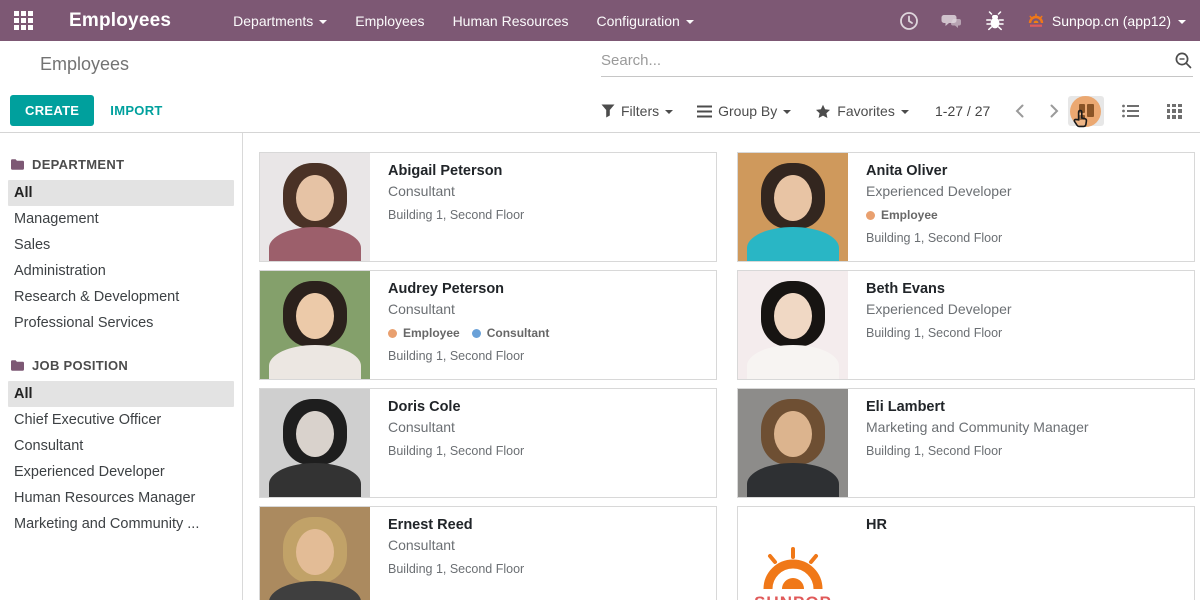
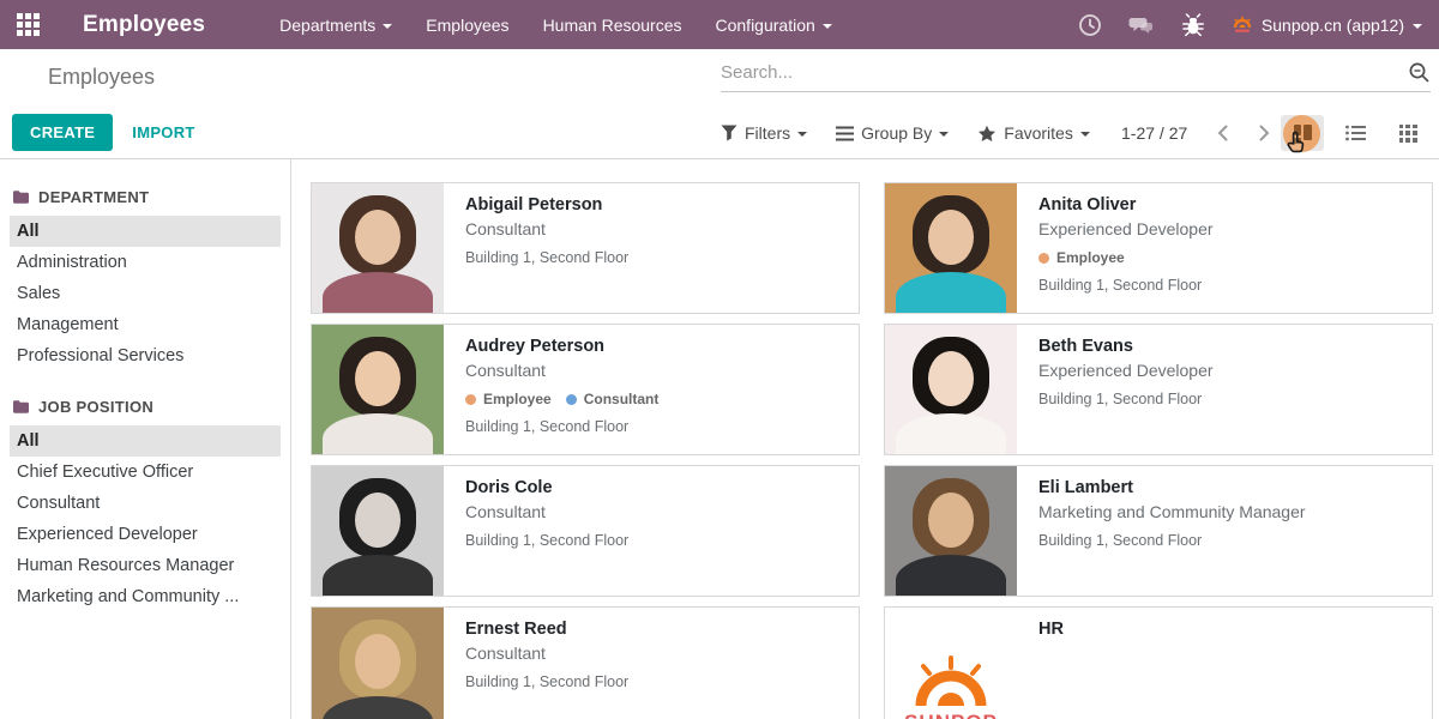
  Employees
  Departments
  Employees
  Human Resources
  Configuration
  Sunpop.cn (app12)
  Employees
  Search...
  CREATE
  IMPORT
  Filters
  Group By
  Favorites
  1-27 / 27
  DEPARTMENT
  All
- Management
+ Administration
  Sales
- Administration
+ Management
- Research & Development
  Professional Services
  JOB POSITION
  All
  Chief Executive Officer
  Consultant
  Experienced Developer
  Human Resources Manager
  Marketing and Community ...
  Abigail Peterson
  Consultant
  Building 1, Second Floor
  Anita Oliver
  Experienced Developer
  Employee
  Building 1, Second Floor
  Audrey Peterson
  Consultant
  Employee
  Consultant
  Building 1, Second Floor
  Beth Evans
  Experienced Developer
  Building 1, Second Floor
  Doris Cole
  Consultant
  Building 1, Second Floor
  Eli Lambert
  Marketing and Community Manager
  Building 1, Second Floor
  Ernest Reed
  Consultant
  Building 1, Second Floor
  HR
